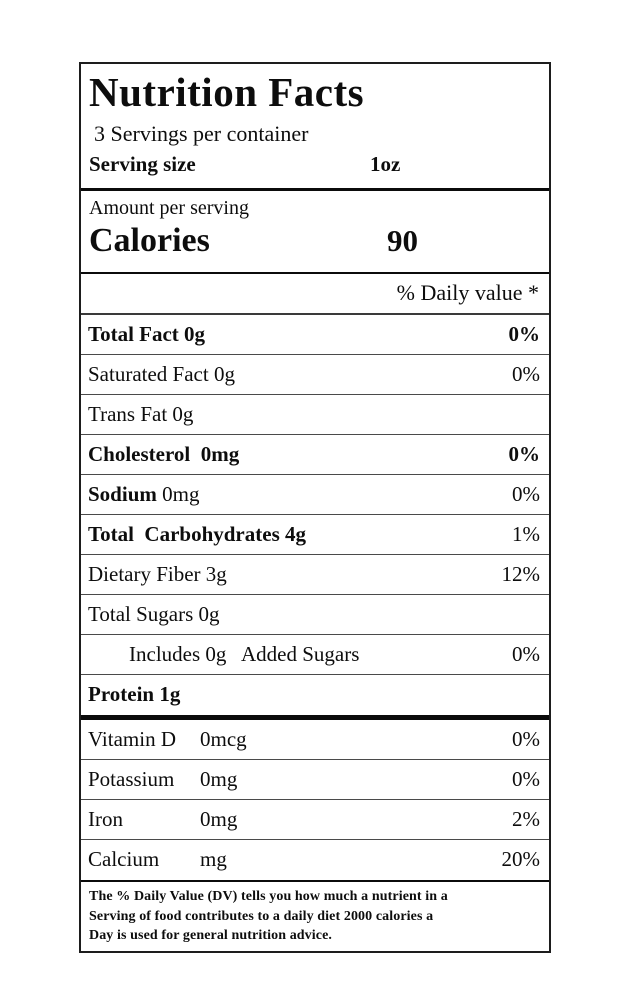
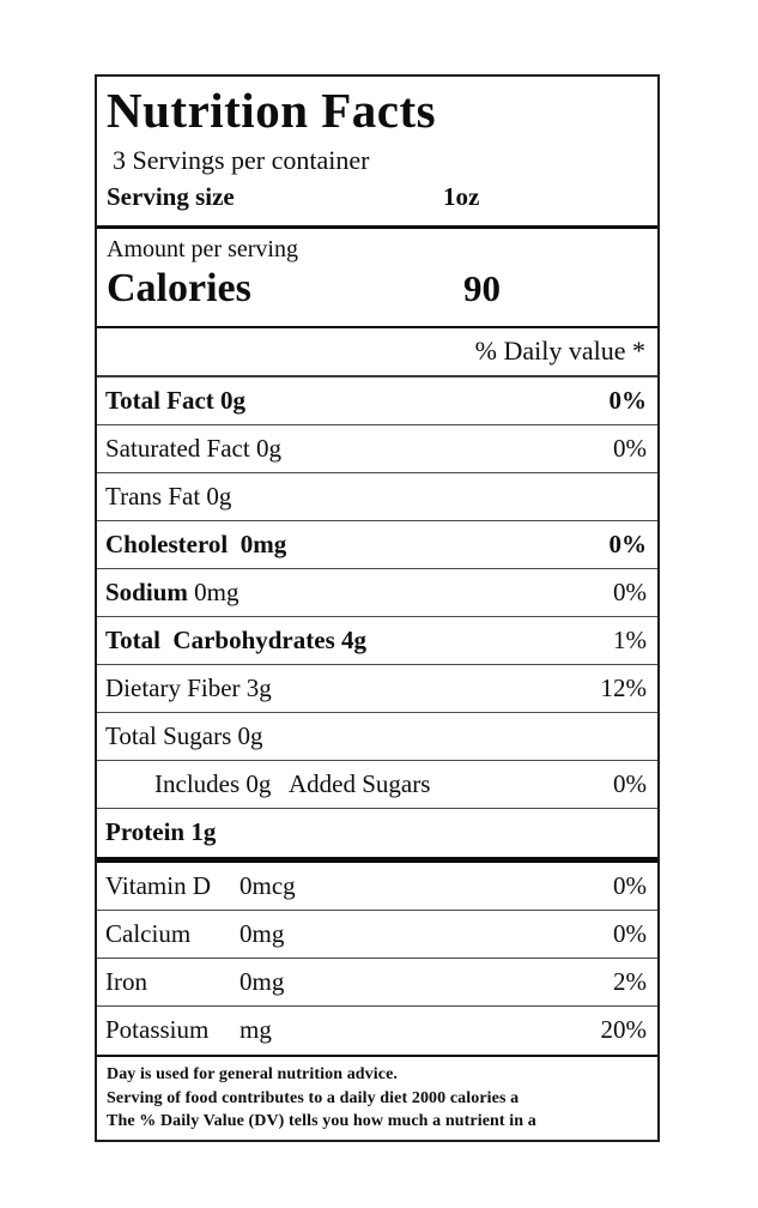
  Nutrition Facts
  3 Servings per container
  Serving size
  1oz
  Amount per serving
  Calories
  90
  % Daily value *
  Total Fact 0g
  0%
  Saturated Fact 0g
  0%
  Trans Fat 0g
  Cholesterol 0mg
  0%
  Sodium 0mg
  0%
  Total Carbohydrates 4g
  1%
  Dietary Fiber 3g
  12%
  Total Sugars 0g
  Includes 0g Added Sugars
  0%
  Protein 1g
  Vitamin D 0mcg
  0%
- Potassium 0mg
+ Calcium 0mg
  0%
  Iron 0mg
  2%
- Calcium mg
+ Potassium mg
  20%
- The % Daily Value (DV) tells you how much a nutrient in a
+ Day is used for general nutrition advice.
  Serving of food contributes to a daily diet 2000 calories a
- Day is used for general nutrition advice.
+ The % Daily Value (DV) tells you how much a nutrient in a
